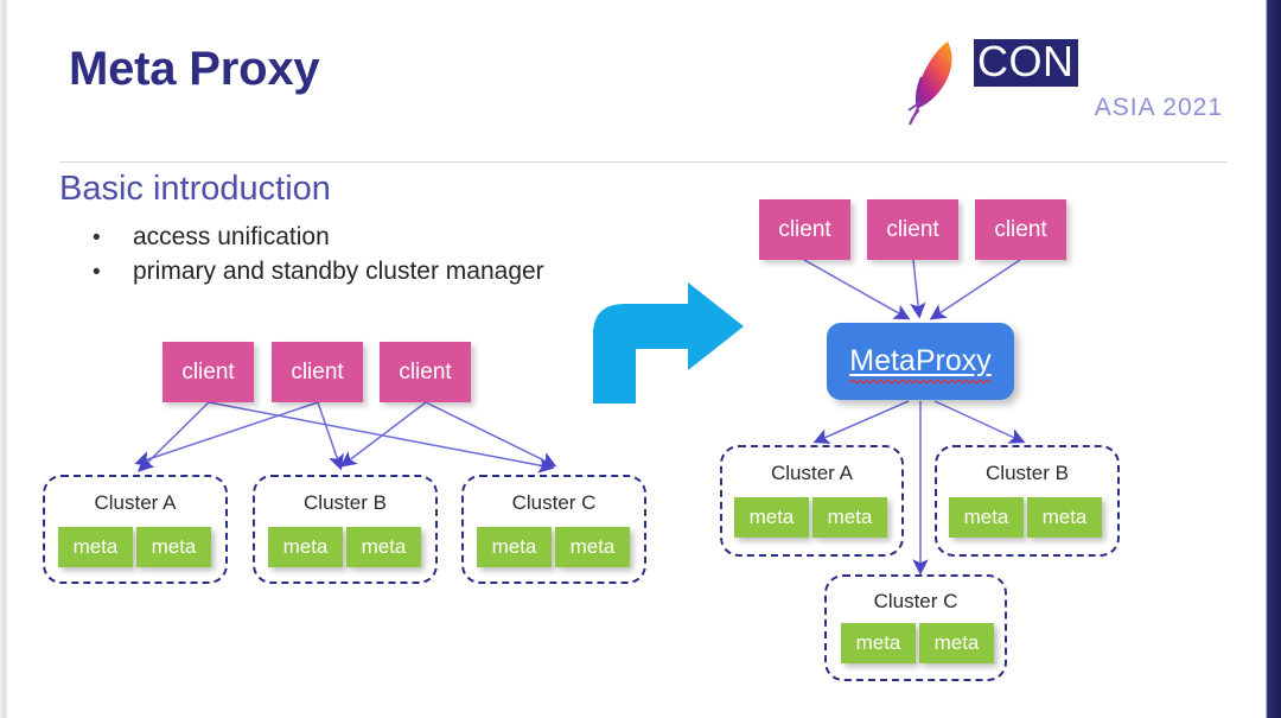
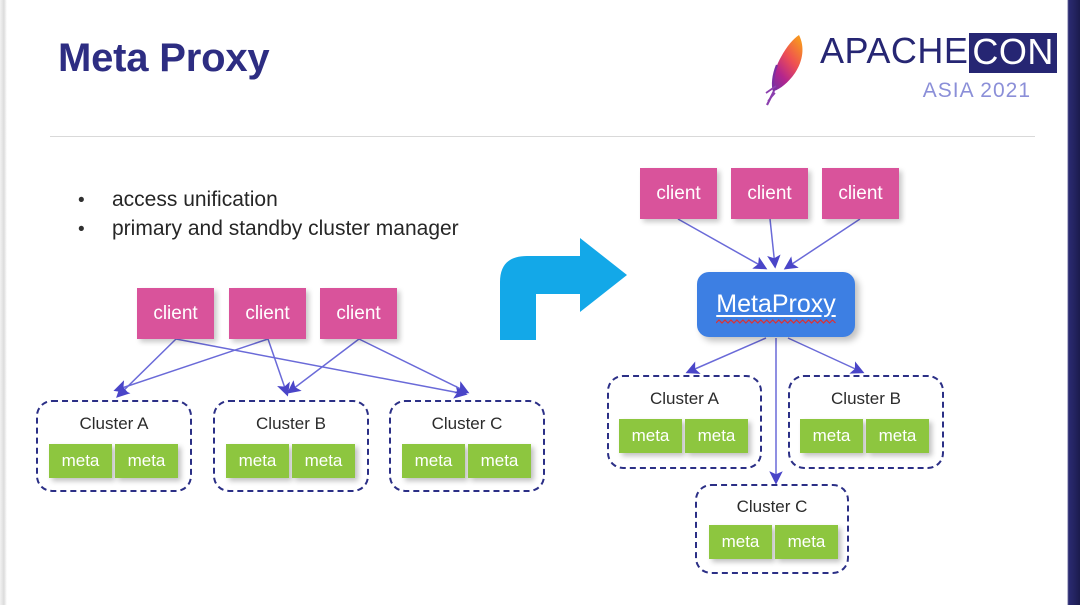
  Meta Proxy
+ APACHE
  CON
  ASIA 2021
- Basic introduction
  •
  access unification
  •
  primary and standby cluster manager
  client
  client
  client
  Cluster A
  meta
  meta
  Cluster B
  meta
  meta
  Cluster C
  meta
  meta
  client
  client
  client
  MetaProxy
  Cluster A
  meta
  meta
  Cluster B
  meta
  meta
  Cluster C
  meta
  meta
